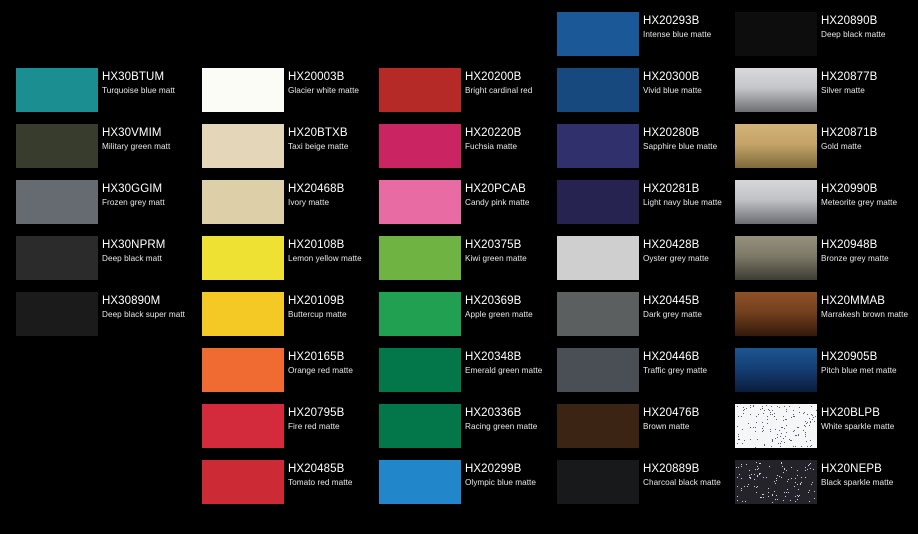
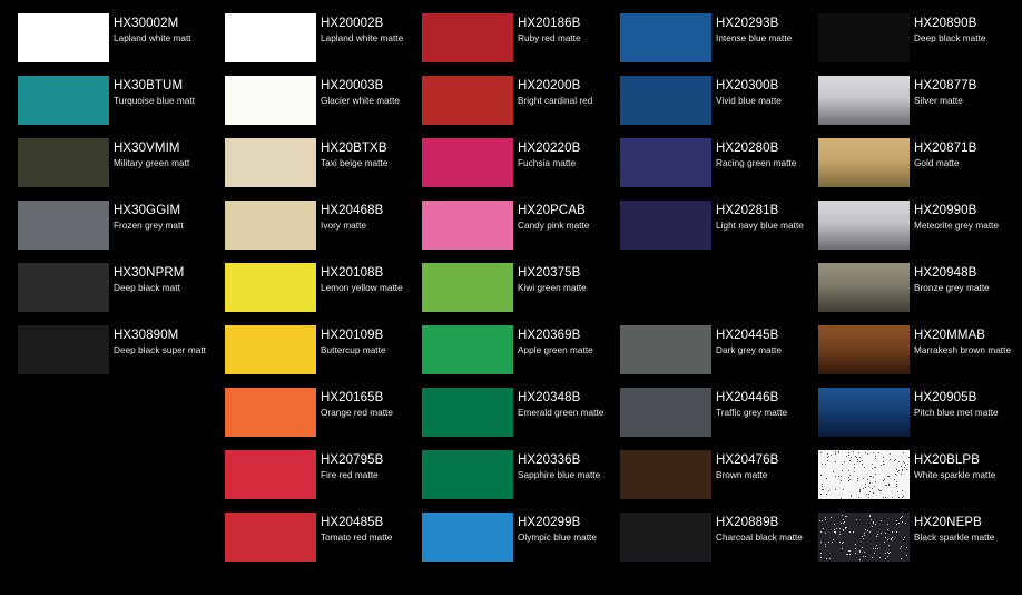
+ HX30002M
+ Lapland white matt
  HX30BTUM
  Turquoise blue matt
  HX30VMIM
  Military green matt
  HX30GGIM
  Frozen grey matt
  HX30NPRM
  Deep black matt
  HX30890M
  Deep black super matt
+ HX20002B
+ Lapland white matte
  HX20003B
  Glacier white matte
  HX20BTXB
  Taxi beige matte
  HX20468B
  Ivory matte
  HX20108B
  Lemon yellow matte
  HX20109B
  Buttercup matte
  HX20165B
  Orange red matte
  HX20795B
  Fire red matte
  HX20485B
  Tomato red matte
+ HX20186B
+ Ruby red matte
  HX20200B
  Bright cardinal red
  HX20220B
  Fuchsia matte
  HX20PCAB
  Candy pink matte
  HX20375B
  Kiwi green matte
  HX20369B
  Apple green matte
  HX20348B
  Emerald green matte
  HX20336B
- Racing green matte
+ Sapphire blue matte
  HX20299B
  Olympic blue matte
  HX20293B
  Intense blue matte
  HX20300B
  Vivid blue matte
  HX20280B
- Sapphire blue matte
+ Racing green matte
  HX20281B
  Light navy blue matt
- HX20428B
- Oyster grey matte
  HX20445B
  Dark grey matte
  HX20446B
  Traffic grey matte
  HX20476B
  Brown matte
  HX20889B
  Charcoal black matte
  HX20890B
  Deep black matte
  HX20877B
  Silver matte
  HX20871B
  Gold matte
  HX20990B
  Meteorite grey matte
  HX20948B
  Bronze grey matte
  HX20MMAB
  Marrakesh brown matte
  HX20905B
  Pitch blue met matte
  HX20BLPB
  White sparkle matte
  HX20NEPB
  Black sparkle matte
